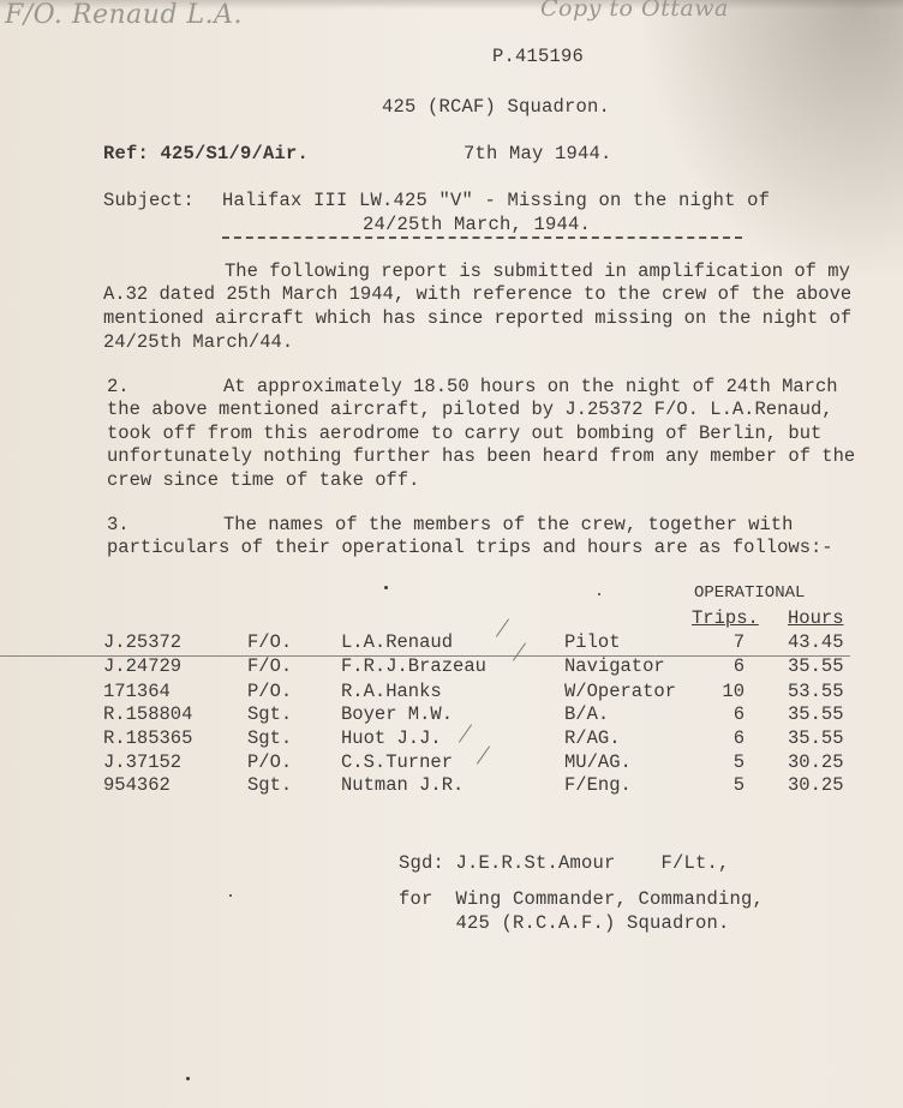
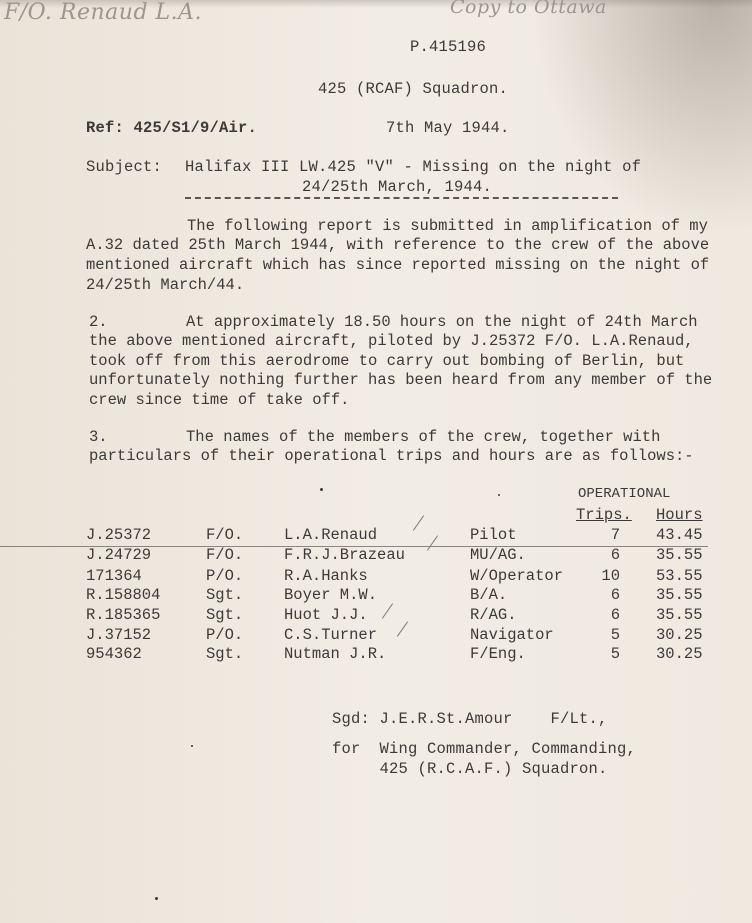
  F/O. Renaud L.A.
  Copy to Ottawa
  P.415196
  425 (RCAF) Squadron.
  Ref: 425/S1/9/Air.
  7th May 1944.
  Subject:
  Halifax III LW.425 "V" - Missing on the night of
  24/25th March, 1944.
  The following report is submitted in amplification of my
  A.32 dated 25th March 1944, with reference to the crew of the above
  mentioned aircraft which has since reported missing on the night of
  24/25th March/44.
  2.
  At approximately 18.50 hours on the night of 24th March
  the above mentioned aircraft, piloted by J.25372 F/O. L.A.Renaud,
  took off from this aerodrome to carry out bombing of Berlin, but
  unfortunately nothing further has been heard from any member of the
  crew since time of take off.
  3.
  The names of the members of the crew, together with
  particulars of their operational trips and hours are as follows:-
  OPERATIONAL
  Trips.
  Hours
  J.25372
  F/O.
  L.A.Renaud
  Pilot
  7
  43.45
  J.24729
  F/O.
  F.R.J.Brazeau
- Navigator
+ MU/AG.
  6
  35.55
  171364
  P/O.
  R.A.Hanks
  W/Operator
  10
  53.55
  R.158804
  Sgt.
  Boyer M.W.
  B/A.
  6
  35.55
  R.185365
  Sgt.
  Huot J.J.
  R/AG.
  6
  35.55
  J.37152
  P/O.
  C.S.Turner
- MU/AG.
+ Navigator
  5
  30.25
  954362
  Sgt.
  Nutman J.R.
  F/Eng.
  5
  30.25
  Sgd: J.E.R.St.Amour F/Lt.,
  for Wing Commander, Commanding,
  425 (R.C.A.F.) Squadron.
